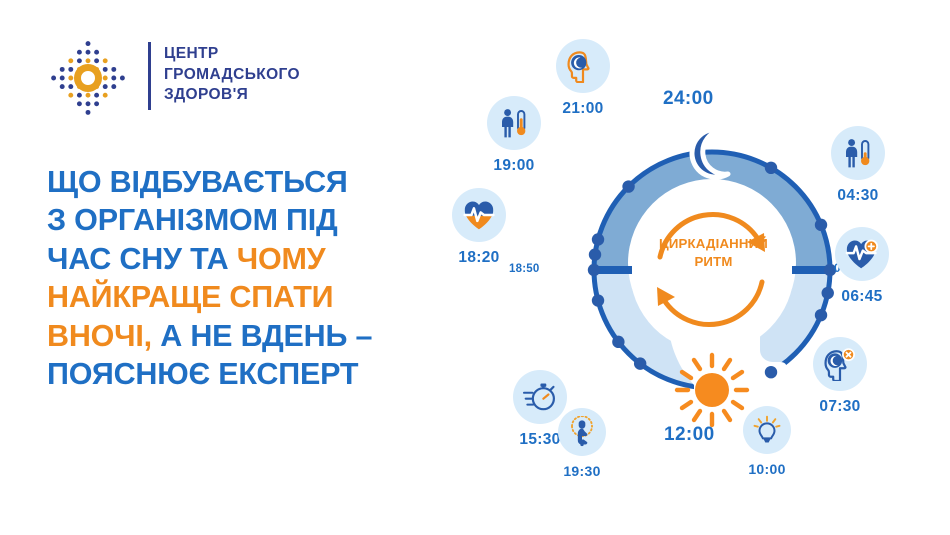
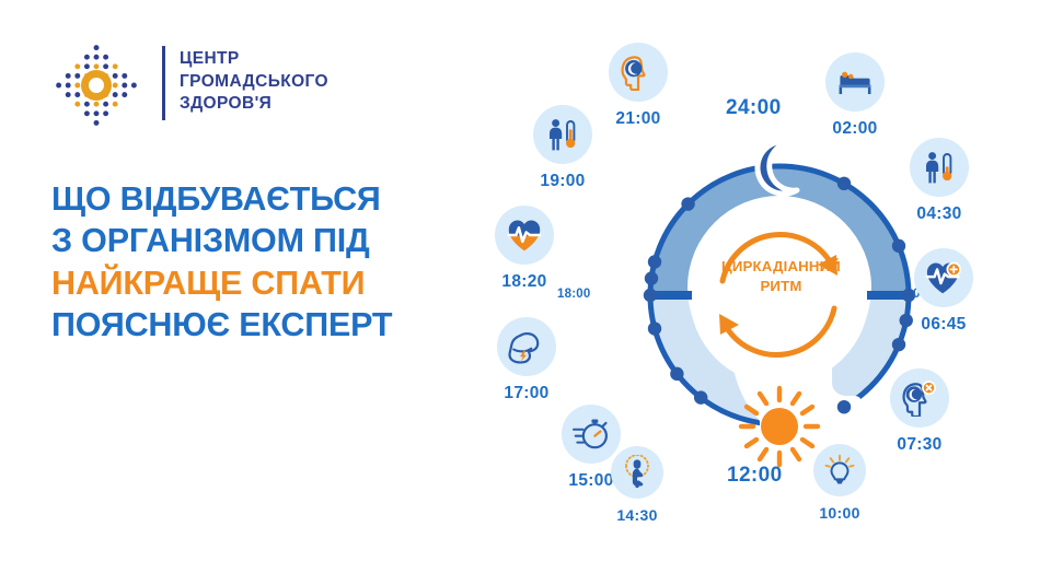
  ЦЕНТР
  ГРОМАДСЬКОГО
  ЗДОРОВ'Я
  ЩО ВІДБУВАЄТЬСЯ
  З ОРГАНІЗМОМ ПІД
- ЧАС СНУ ТА ЧОМУ
  НАЙКРАЩЕ СПАТИ
- ВНОЧІ, А НЕ ВДЕНЬ –
  ПОЯСНЮЄ ЕКСПЕРТ
  ЦИРКАДІАННИЙ
  РИТМ
- 18:50
+ 18:00
  24:00
  12:00
  21:00
  19:00
  18:20
+ 17:00
- 15:30
+ 15:00
- 19:30
+ 14:30
  10:00
  07:30
  06:45
  04:30
+ 02:00
